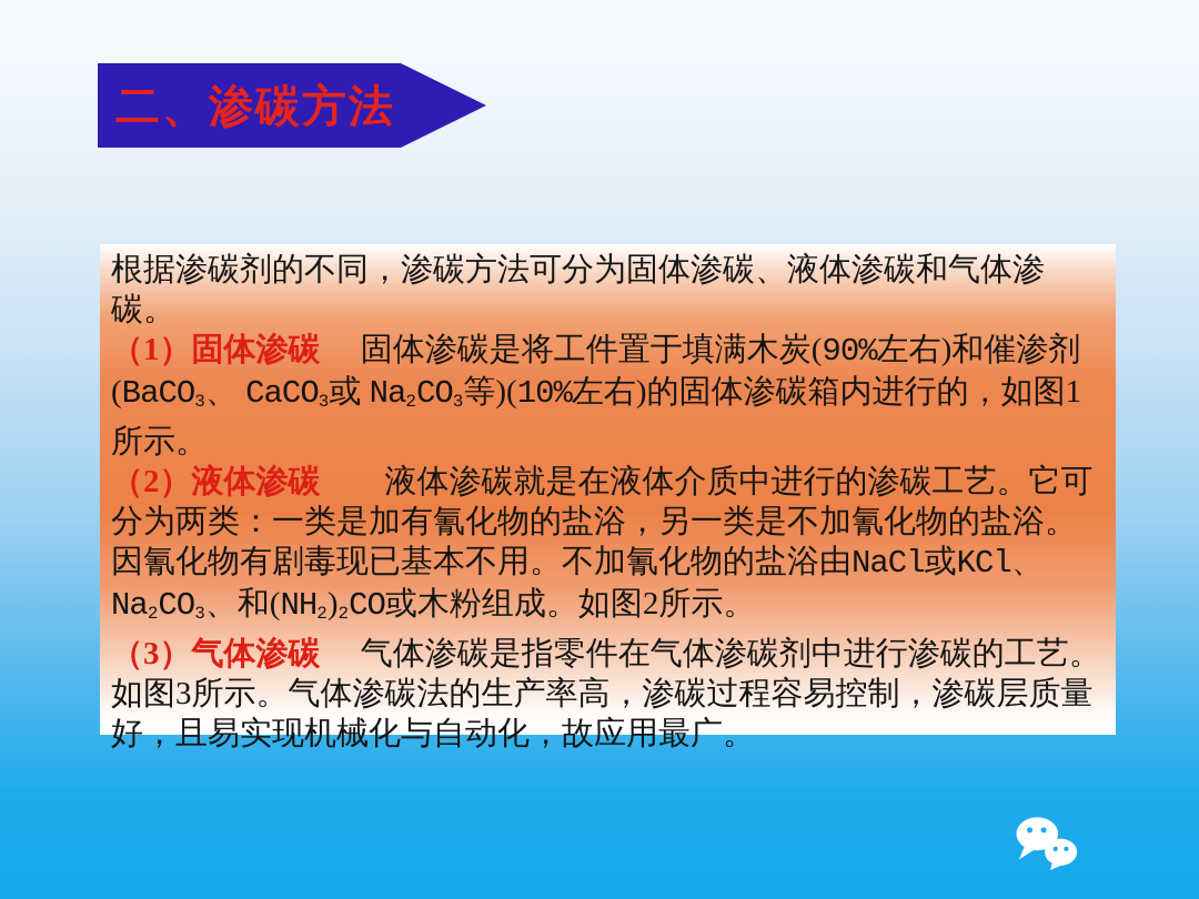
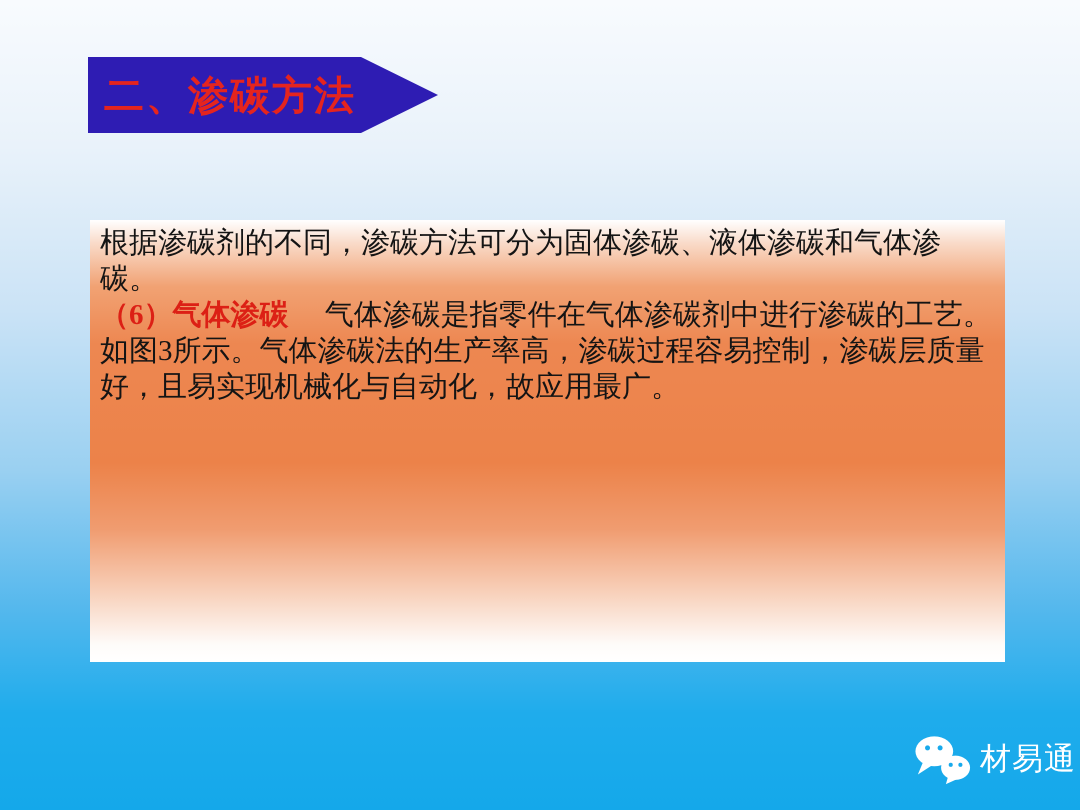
  二、渗碳方法
  根据渗碳剂的不同，渗碳方法可分为固体渗碳、液体渗碳和气体渗碳。
- （1）固体渗碳 固体渗碳是将工件置于填满木炭(90%左右)和催渗剂(BaCO3、 CaCO3或 Na2CO3等)(10%左右)的固体渗碳箱内进行的，如图1所示。
- （2）液体渗碳 液体渗碳就是在液体介质中进行的渗碳工艺。它可分为两类：一类是加有氰化物的盐浴，另一类是不加氰化物的盐浴。因氰化物有剧毒现已基本不用。不加氰化物的盐浴由NaCl或KCl、Na2CO3、和(NH2)2CO或木粉组成。如图2所示。
- （3）气体渗碳 气体渗碳是指零件在气体渗碳剂中进行渗碳的工艺。如图3所示。气体渗碳法的生产率高，渗碳过程容易控制，渗碳层质量好，且易实现机械化与自动化，故应用最广。
+ （6）气体渗碳 气体渗碳是指零件在气体渗碳剂中进行渗碳的工艺。如图3所示。气体渗碳法的生产率高，渗碳过程容易控制，渗碳层质量好，且易实现机械化与自动化，故应用最广。
+ 材易通
